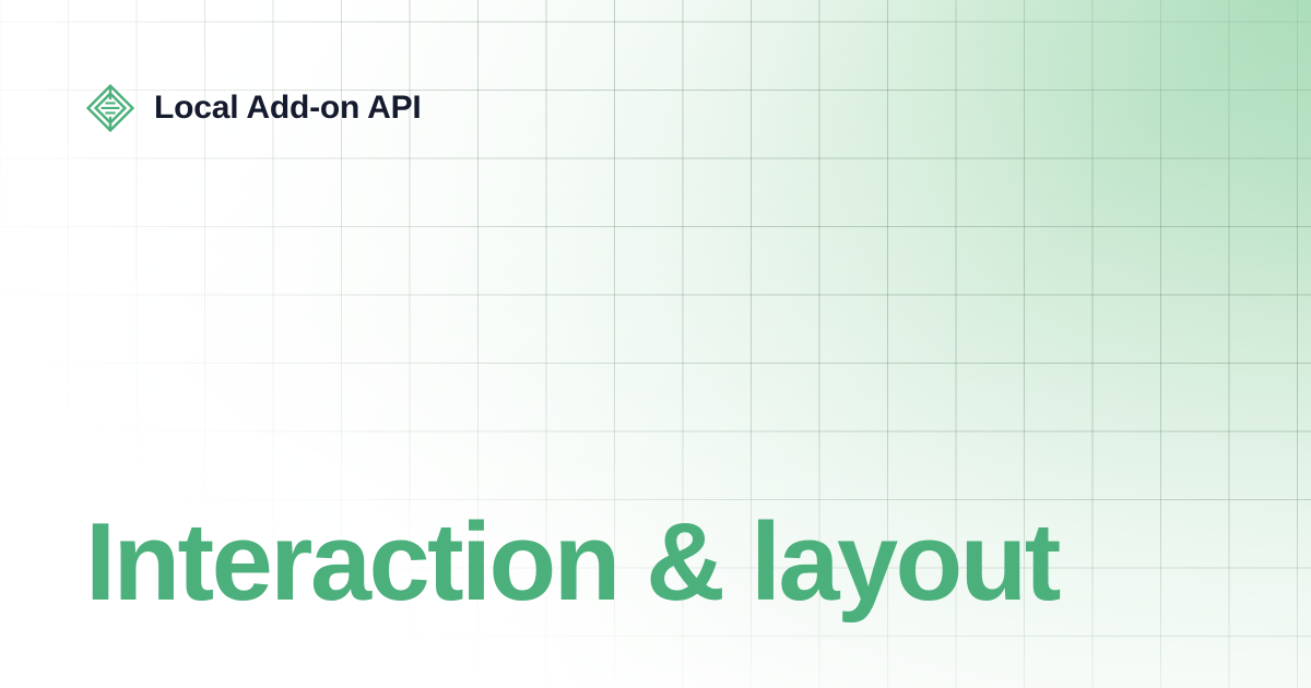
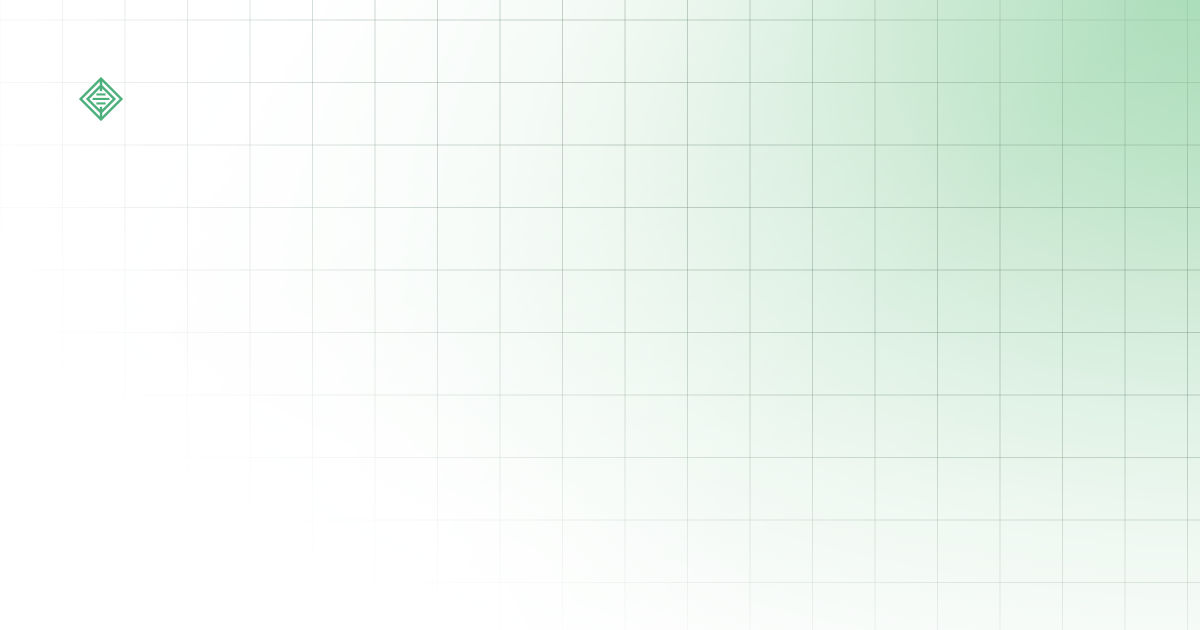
- Local Add-on API
- Interaction & layout
